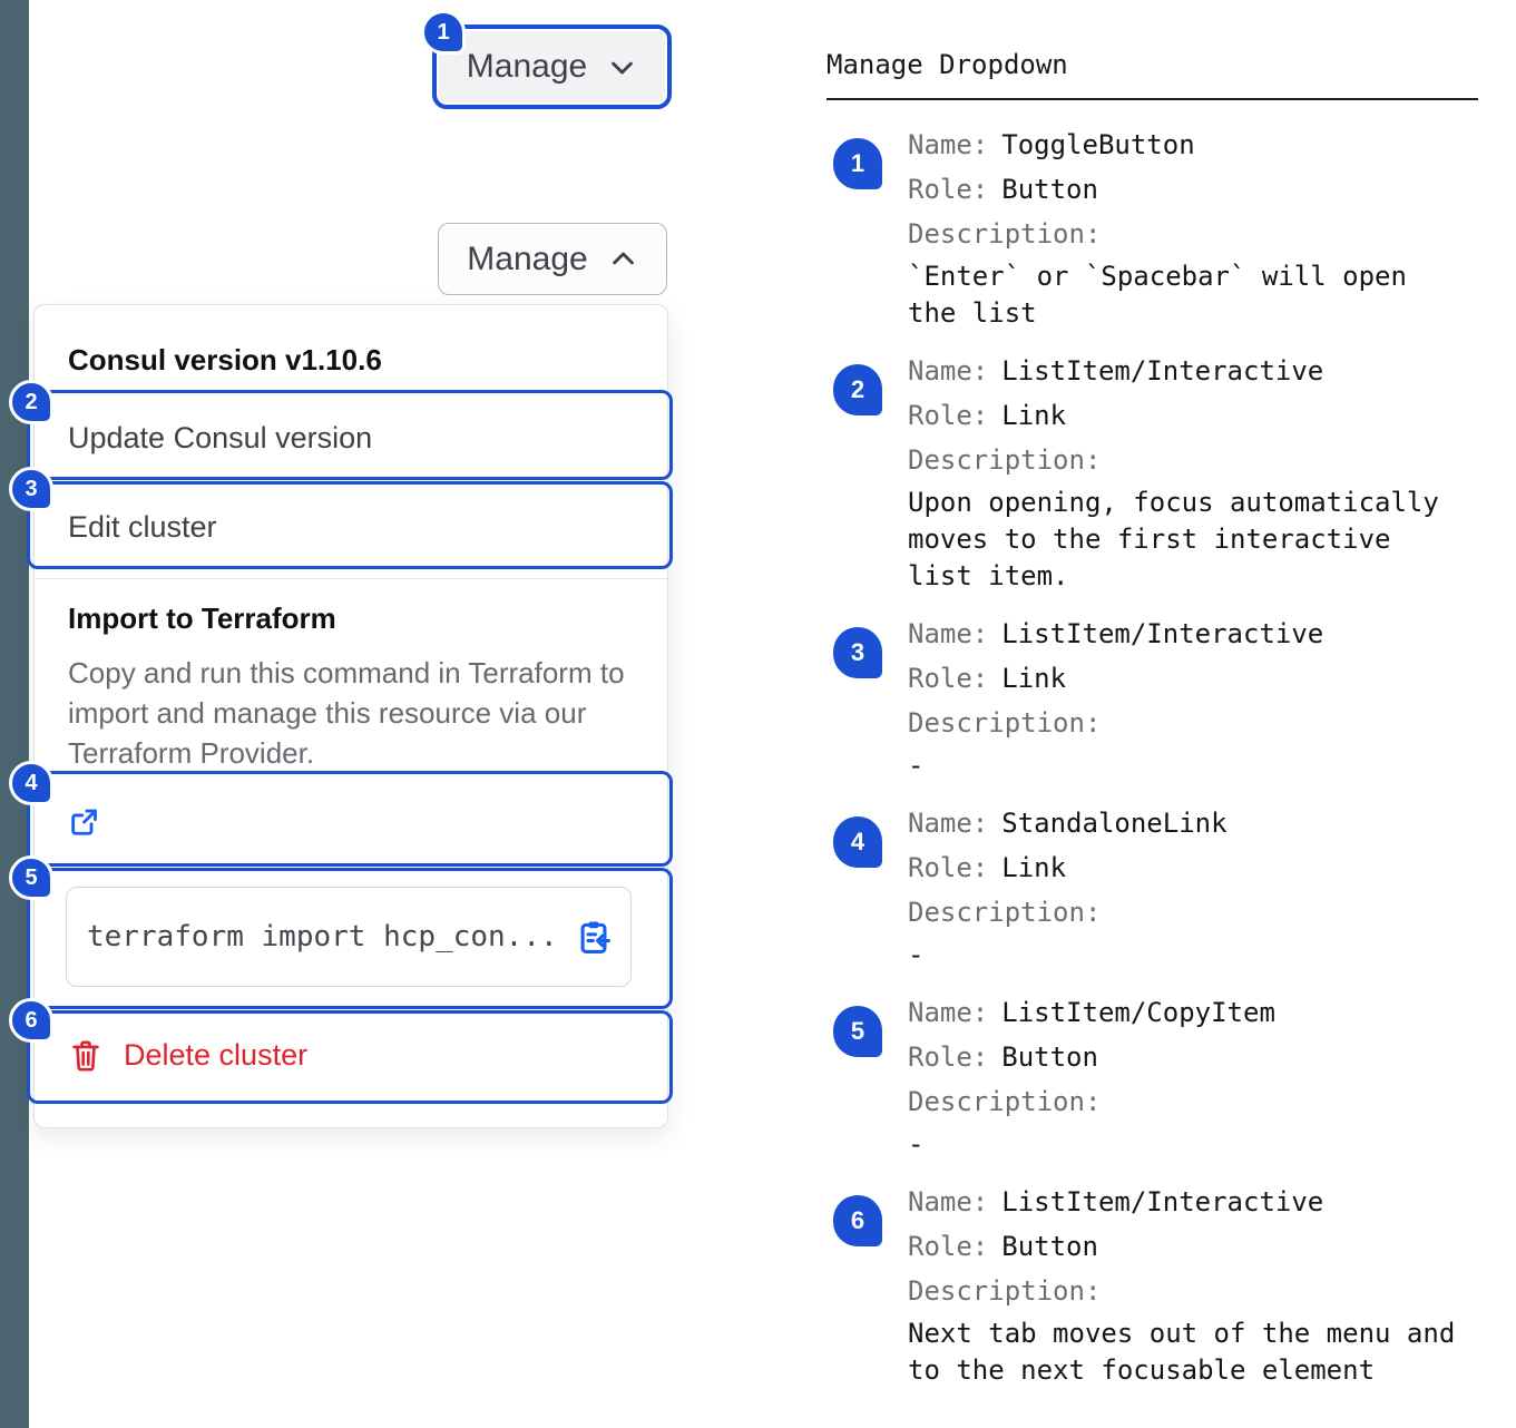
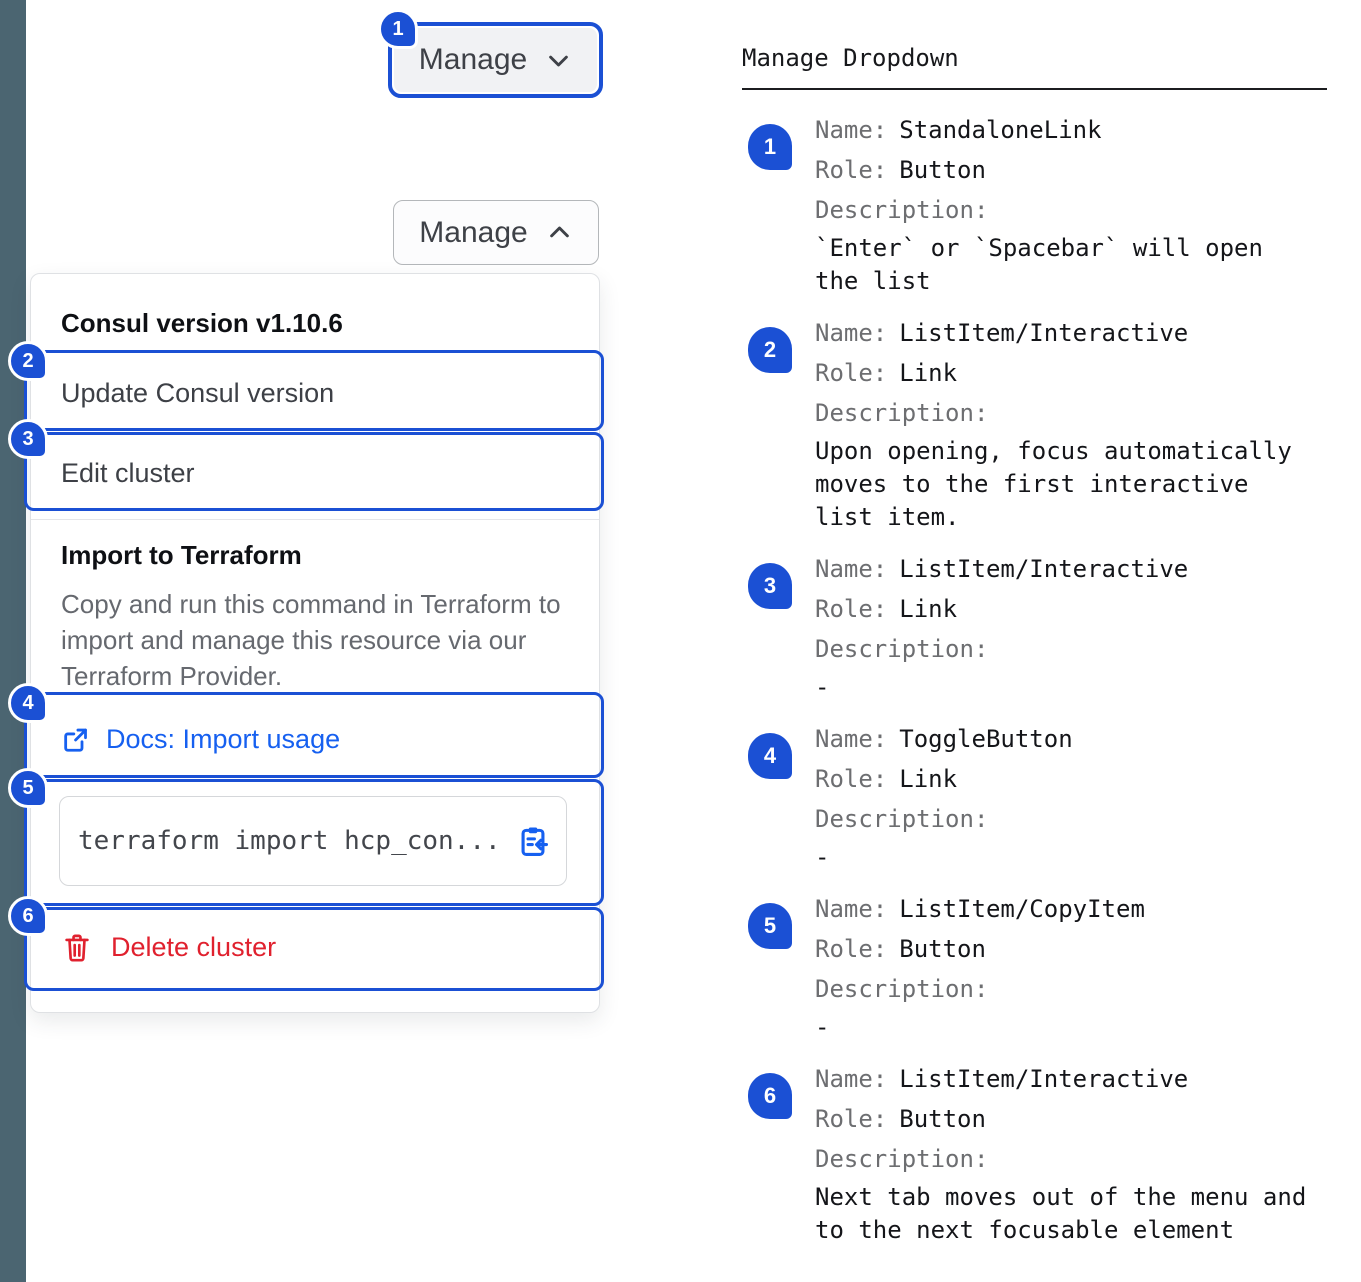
  Manage
  Manage
  Consul version v1.10.6
  Update Consul version
  Edit cluster
  Import to Terraform
  Copy and run this command in Terraform to import and manage this resource via our Terraform Provider.
+ Docs: Import usage
  terraform import hcp_con...
  Delete cluster
  1
  2
  3
  4
  5
  6
  Manage Dropdown
  1
- Name: ToggleButton
+ Name: StandaloneLink
  Role: Button
  Description:
  `Enter` or `Spacebar` will open the list
  2
  Name: ListItem/Interactive
  Role: Link
  Description:
  Upon opening, focus automatically moves to the first interactive list item.
  3
  Name: ListItem/Interactive
  Role: Link
  Description:
  -
  4
- Name: StandaloneLink
+ Name: ToggleButton
  Role: Link
  Description:
  -
  5
  Name: ListItem/CopyItem
  Role: Button
  Description:
  -
  6
  Name: ListItem/Interactive
  Role: Button
  Description:
  Next tab moves out of the menu and to the next focusable element
